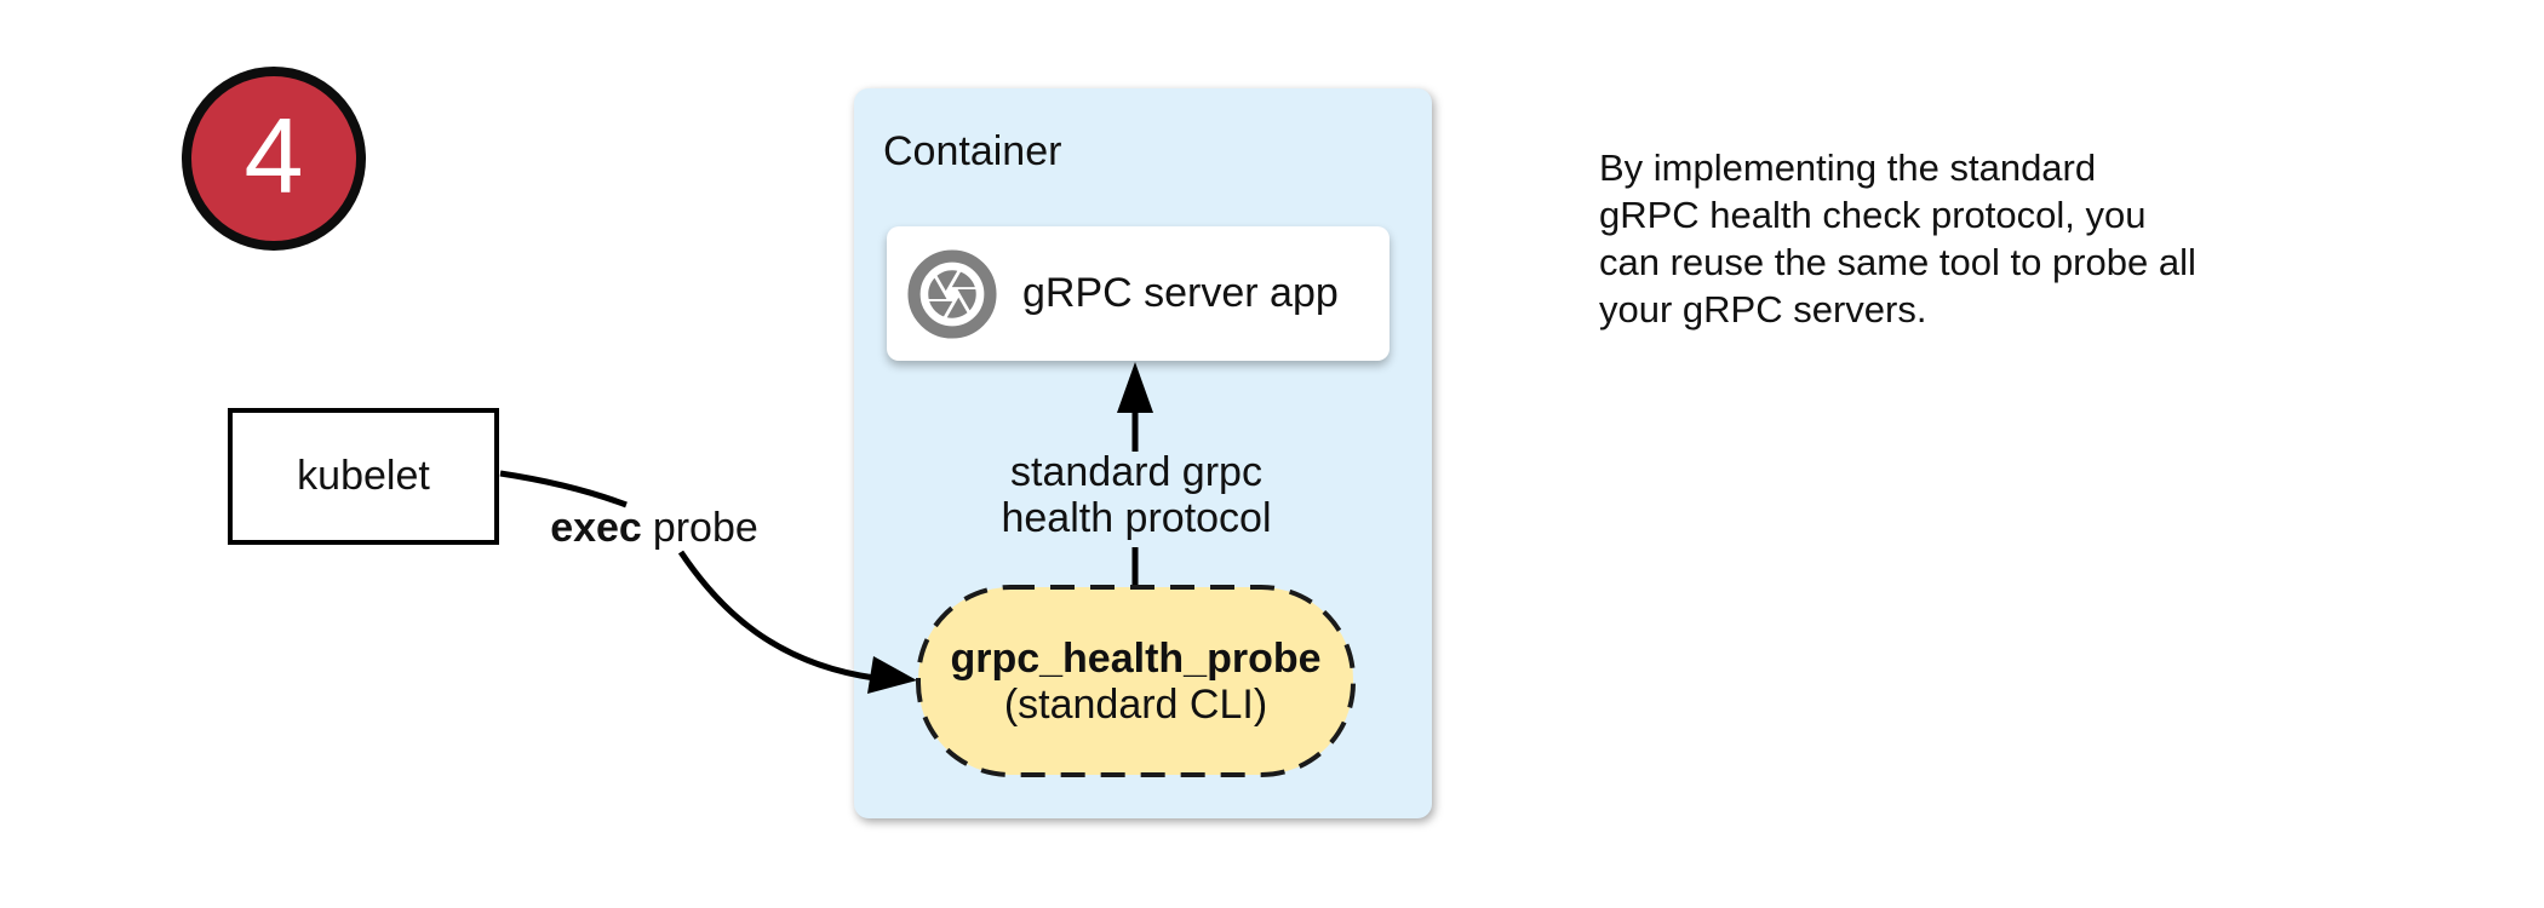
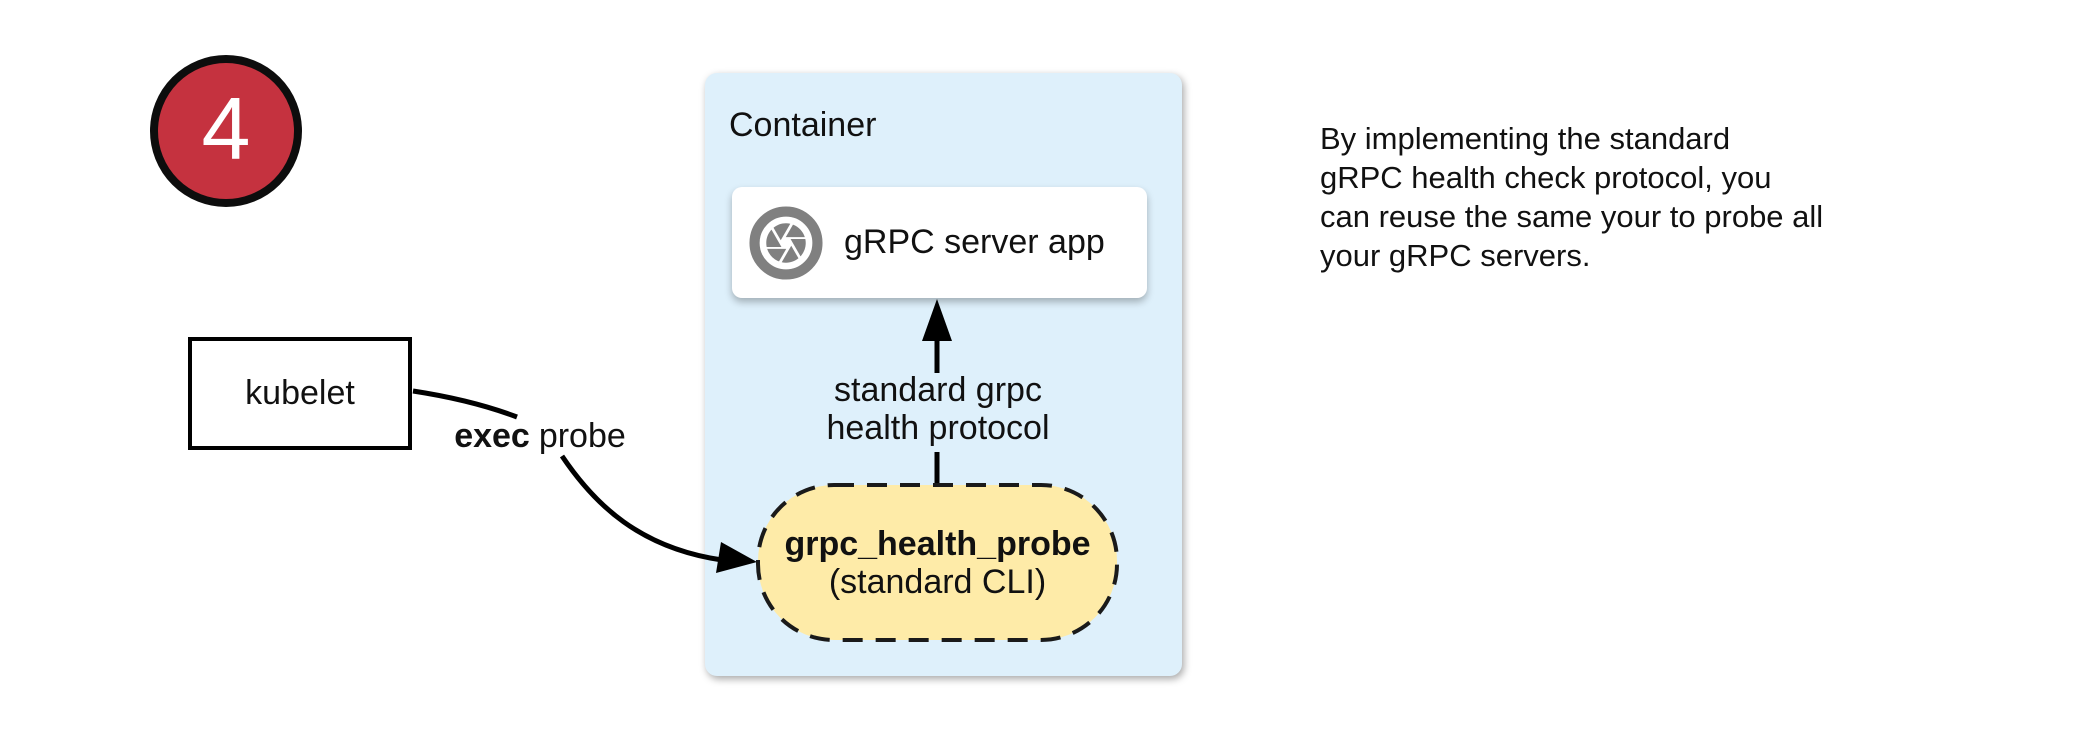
  4
  kubelet
  Container
  gRPC server app
  exec probe
  standard grpc
  health protocol
  grpc_health_probe
  (standard CLI)
  By implementing the standard
  gRPC health check protocol, you
- can reuse the same tool to probe all
+ can reuse the same your to probe all
  your gRPC servers.
